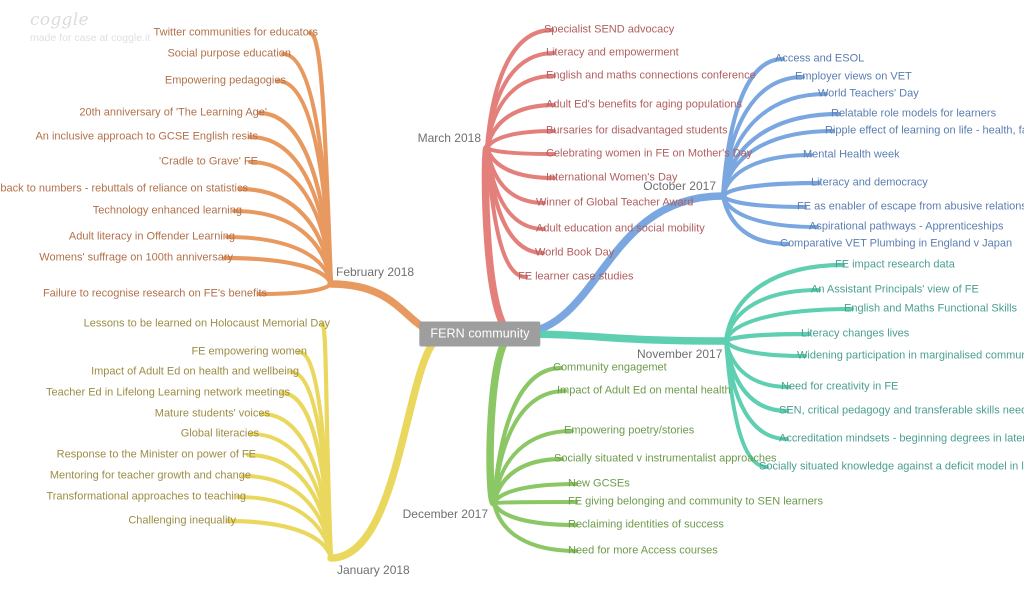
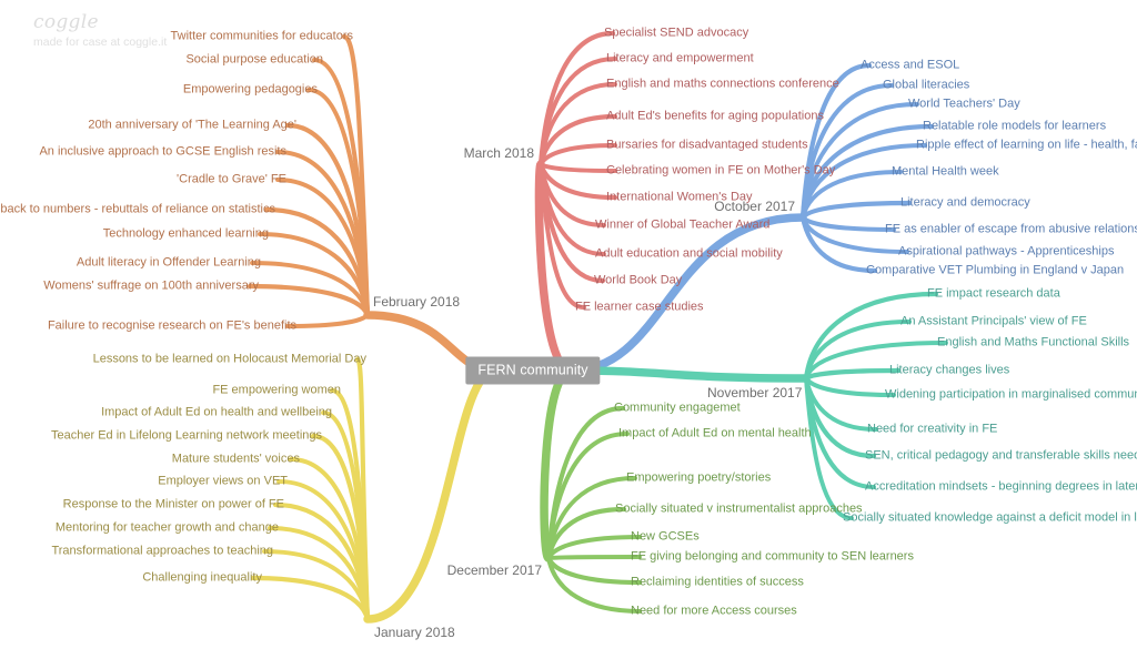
  coggle
  made for case at coggle.it
  Twitter communities for educators
  Social purpose education
  Empowering pedagogies
  20th anniversary of 'The Learning Age'
  An inclusive approach to GCSE English resits
  'Cradle to Grave' FE
  back to numbers - rebuttals of reliance on statistics
  Technology enhanced learning
  Adult literacy in Offender Learning
  Womens' suffrage on 100th anniversary
  Failure to recognise research on FE's benefits
  February 2018
  Lessons to be learned on Holocaust Memorial Day
  FE empowering women
  Impact of Adult Ed on health and wellbeing
  Teacher Ed in Lifelong Learning network meetings
  Mature students' voices
- Global literacies
+ Employer views on VET
  Response to the Minister on power of FE
  Mentoring for teacher growth and change
  Transformational approaches to teaching
  Challenging inequality
  January 2018
  Specialist SEND advocacy
  Literacy and empowerment
  English and maths connections conference
  Adult Ed's benefits for aging populations
  Bursaries for disadvantaged students
  Celebrating women in FE on Mother's Day
  International Women's Day
  Winner of Global Teacher Award
  Adult education and social mobility
  World Book Day
  FE learner case studies
  March 2018
  Access and ESOL
- Employer views on VET
+ Global literacies
  World Teachers' Day
  Relatable role models for learners
  Ripple effect of learning on life - health, f
  Mental Health week
  Literacy and democracy
  FE as enabler of escape from abusive relation
  Aspirational pathways - Apprenticeships
  Comparative VET Plumbing in England v Japan
  October 2017
  FE impact research data
  An Assistant Principals' view of FE
  English and Maths Functional Skills
  Literacy changes lives
  Widening participation in marginalised commu
  Need for creativity in FE
  SEN, critical pedagogy and transferable skills nee
  Accreditation mindsets - beginning degrees in late
  Socially situated knowledge against a deficit model in l
  November 2017
  Community engagemet
  Impact of Adult Ed on mental health
  Empowering poetry/stories
  Socially situated v instrumentalist approaches
  New GCSEs
  FE giving belonging and community to SEN learners
  Reclaiming identities of success
  Need for more Access courses
  December 2017
  FERN community
